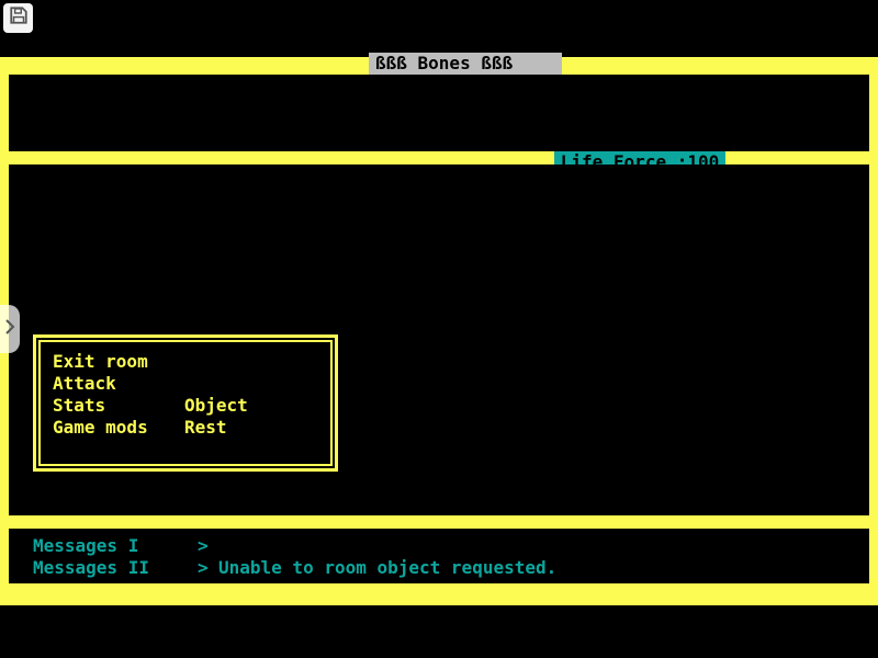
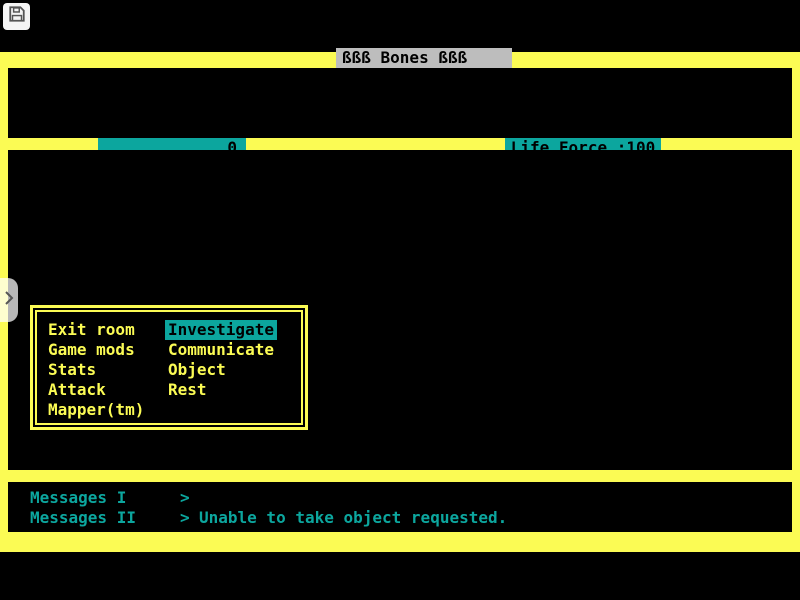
  ßßß Bones ßßß
  SCORE:
+ 0
  Life Force :100
  Exit room
- Attack
+ Game mods
  Stats
- Game mods
+ Attack
+ Mapper(tm)
+ Investigate
+ Communicate
  Object
  Rest
  Messages I
  >
  Messages II
  >
- Unable to room object requested.
+ Unable to take object requested.
